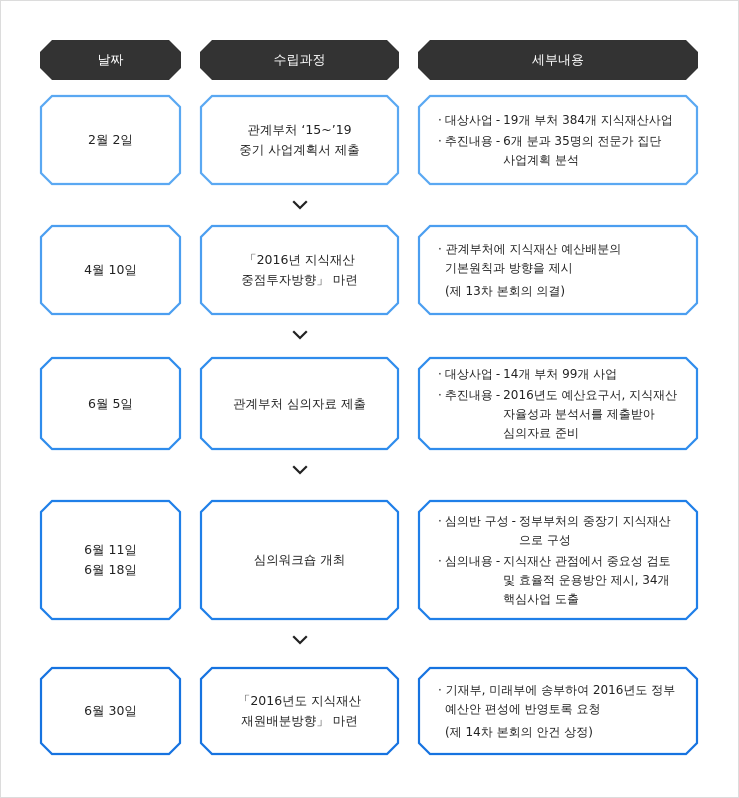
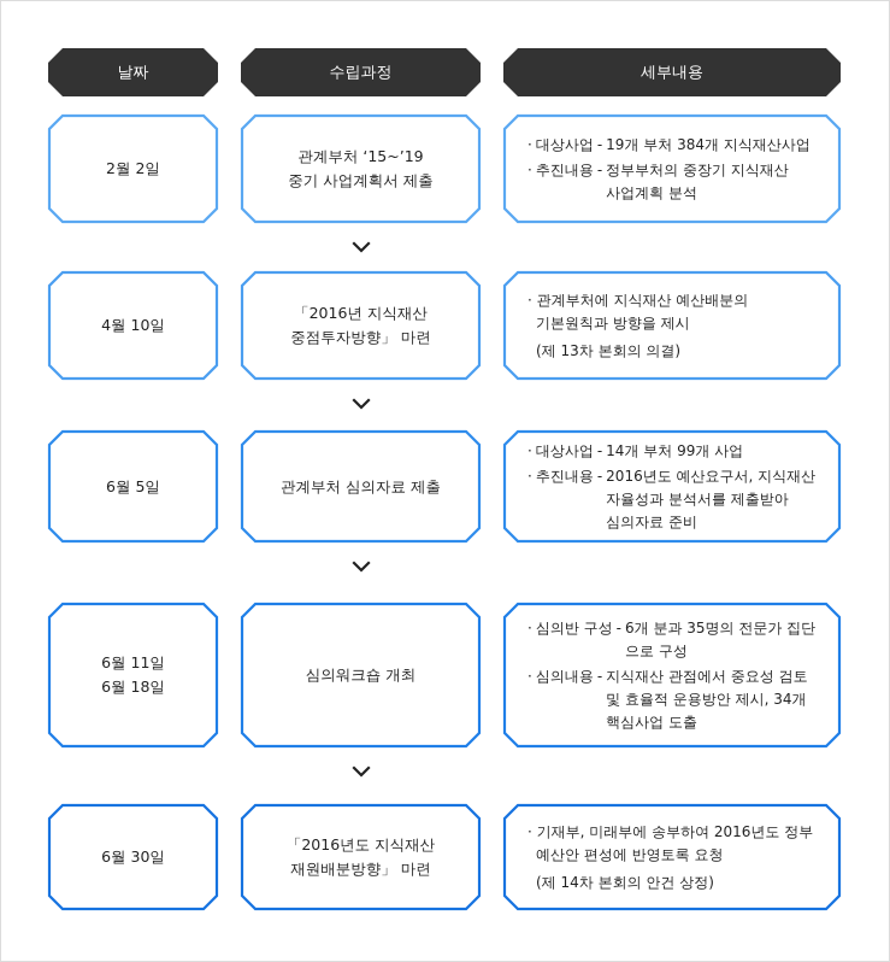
  날짜
  수립과정
  세부내용
  2월 2일
  관계부처 ‘15~’19
  중기 사업계획서 제출
  · 대상사업
  -
  19개 부처 384개 지식재산사업
  · 추진내용
  -
- 6개 분과 35명의 전문가 집단
+ 정부부처의 중장기 지식재산
  사업계획 분석
  4월 10일
  「2016년 지식재산
  중점투자방향」 마련
  · 관계부처에 지식재산 예산배분의
  기본원칙과 방향을 제시
  (제 13차 본회의 의결)
  6월 5일
  관계부처 심의자료 제출
  · 대상사업
  -
  14개 부처 99개 사업
  · 추진내용
  -
  2016년도 예산요구서, 지식재산
  자율성과 분석서를 제출받아
  심의자료 준비
  6월 11일
  6월 18일
  심의워크숍 개최
  · 심의반 구성
  -
- 정부부처의 중장기 지식재산
+ 6개 분과 35명의 전문가 집단
  으로 구성
  · 심의내용
  -
  지식재산 관점에서 중요성 검토
  및 효율적 운용방안 제시, 34개
  핵심사업 도출
  6월 30일
  「2016년도 지식재산
  재원배분방향」 마련
  · 기재부, 미래부에 송부하여 2016년도 정부
  예산안 편성에 반영토록 요청
  (제 14차 본회의 안건 상정)
